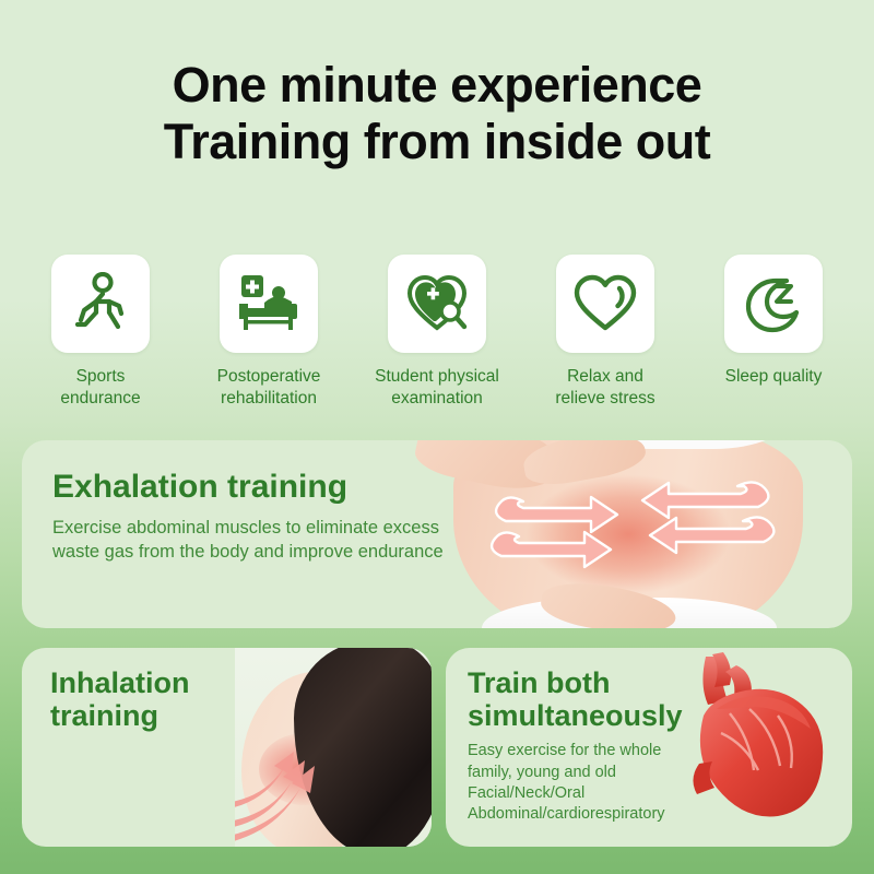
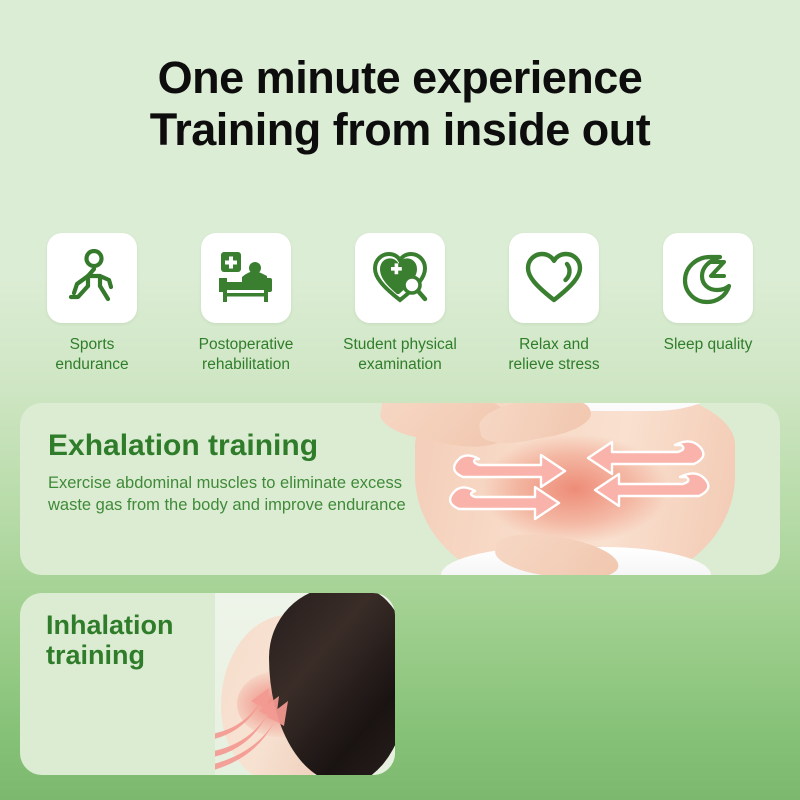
  One minute experience
  Training from inside out
  Sports
  endurance
  Postoperative
  rehabilitation
  Student physical
  examination
  Relax and
  relieve stress
  Sleep quality
  Exhalation training
  Exercise abdominal muscles to eliminate excess
  waste gas from the body and improve endurance
  Inhalation
  training
- Train both
- simultaneously
- Easy exercise for the whole
- family, young and old
- Facial/Neck/Oral
- Abdominal/cardiorespiratory
